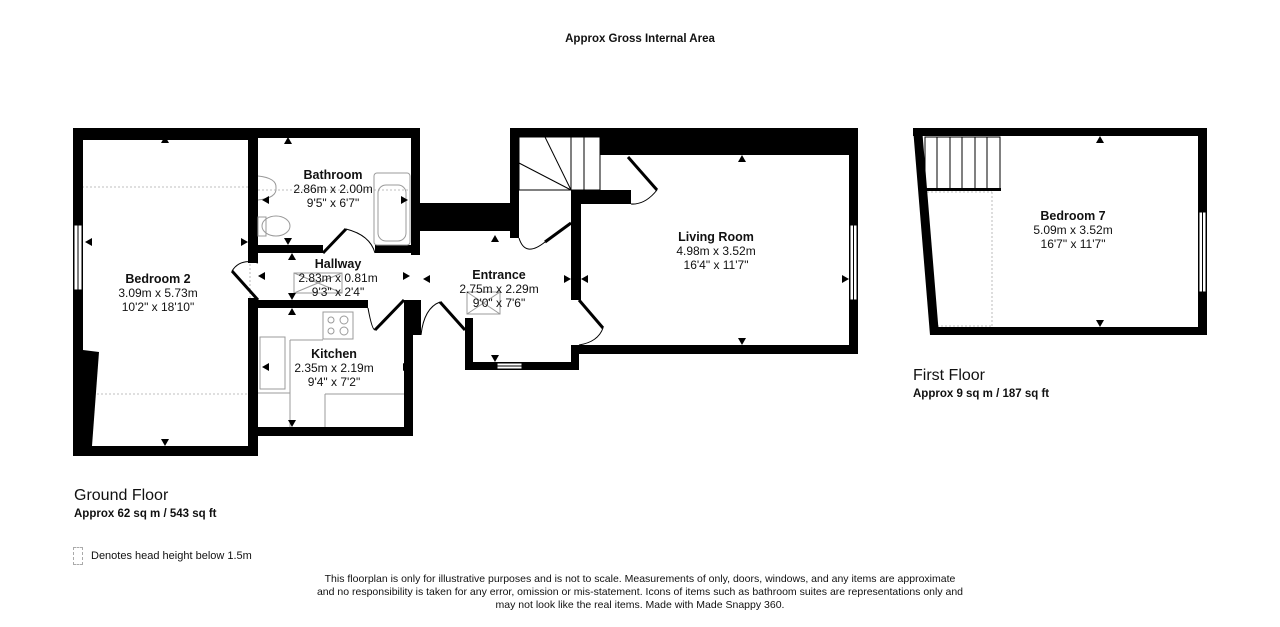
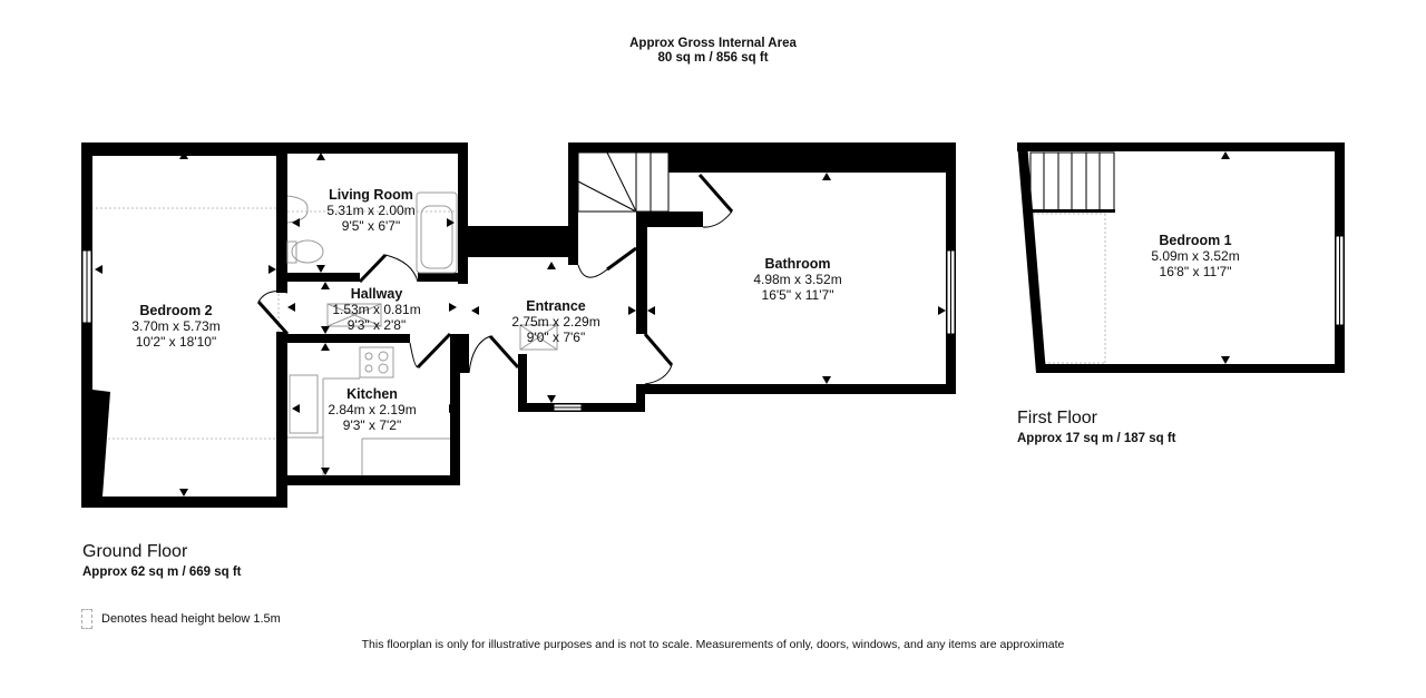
  Approx Gross Internal Area
+ 80 sq m / 856 sq ft
  Bedroom 2
- 3.09m x 5.73m
+ 3.70m x 5.73m
  10'2" x 18'10"
- Bathroom
+ Living Room
- 2.86m x 2.00m
+ 5.31m x 2.00m
  9'5" x 6'7"
  Hallway
- 2.83m x 0.81m
+ 1.53m x 0.81m
- 9'3" x 2'4"
+ 9'3" x 2'8"
  Kitchen
- 2.35m x 2.19m
+ 2.84m x 2.19m
- 9'4" x 7'2"
+ 9'3" x 7'2"
  Entrance
  2.75m x 2.29m
  9'0" x 7'6"
- Living Room
+ Bathroom
  4.98m x 3.52m
- 16'4" x 11'7"
+ 16'5" x 11'7"
- Bedroom 7
+ Bedroom 1
  5.09m x 3.52m
- 16'7" x 11'7"
+ 16'8" x 11'7"
  Ground Floor
- Approx 62 sq m / 543 sq ft
+ Approx 62 sq m / 669 sq ft
  First Floor
- Approx 9 sq m / 187 sq ft
+ Approx 17 sq m / 187 sq ft
  Denotes head height below 1.5m
  This floorplan is only for illustrative purposes and is not to scale. Measurements of only, doors, windows, and any items are approximate
- and no responsibility is taken for any error, omission or mis-statement. Icons of items such as bathroom suites are representations only and
- may not look like the real items. Made with Made Snappy 360.
